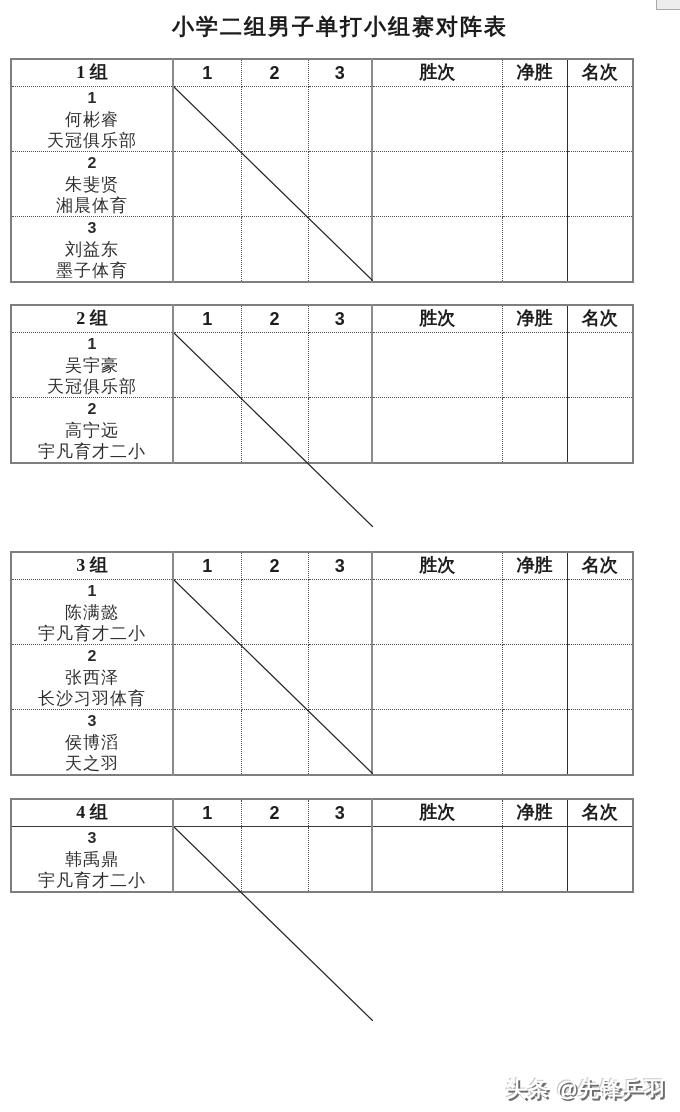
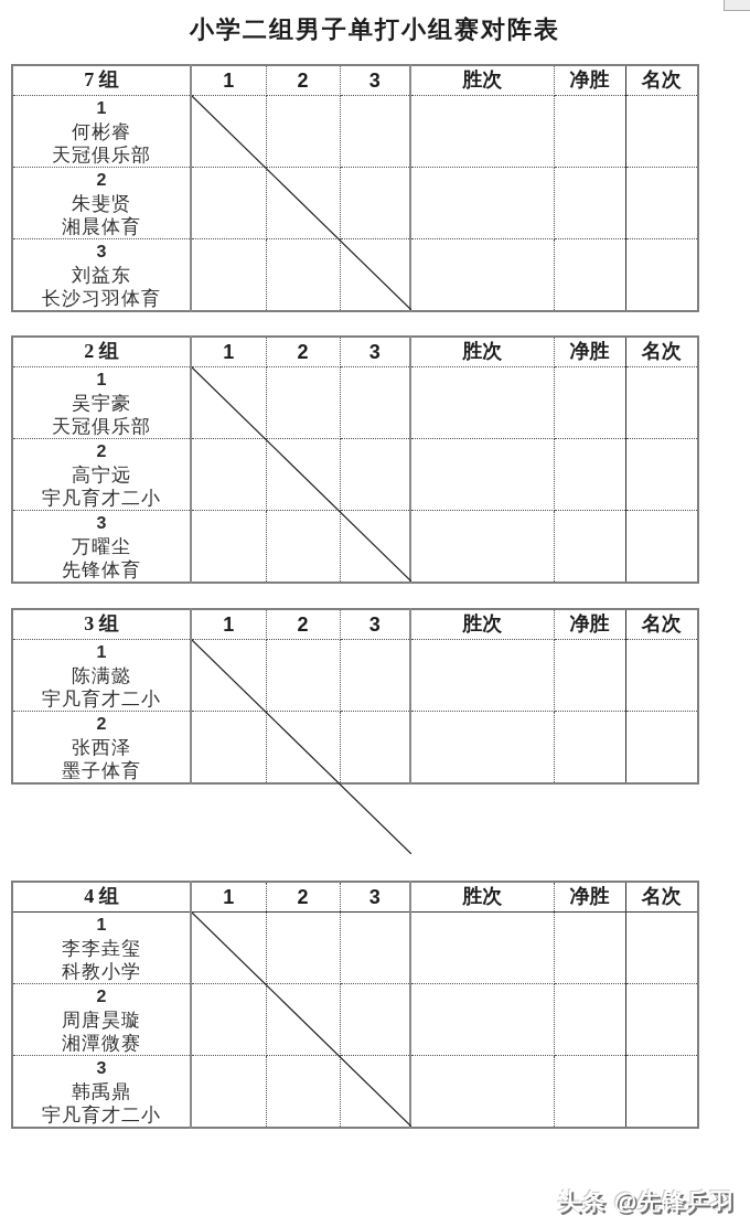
  小学二组男子单打小组赛对阵表
- 1 组	1	2	3	胜次	净胜	名次
+ 7 组	1	2	3	胜次	净胜	名次
  1 何彬睿 天冠俱乐部
  2 朱斐贤 湘晨体育
- 3 刘益东 墨子体育
+ 3 刘益东 长沙习羽体育
  2 组	1	2	3	胜次	净胜	名次
  1 吴宇豪 天冠俱乐部
  2 高宁远 宇凡育才二小
+ 3 万曜尘 先锋体育
  3 组	1	2	3	胜次	净胜	名次
  1 陈满懿 宇凡育才二小
- 2 张西泽 长沙习羽体育
+ 2 张西泽 墨子体育
- 3 侯博滔 天之羽
  4 组	1	2	3	胜次	净胜	名次
+ 1 李李垚玺 科教小学
+ 2 周唐昊璇 湘潭微赛
  3 韩禹鼎 宇凡育才二小
  头条 @先锋乒羽
